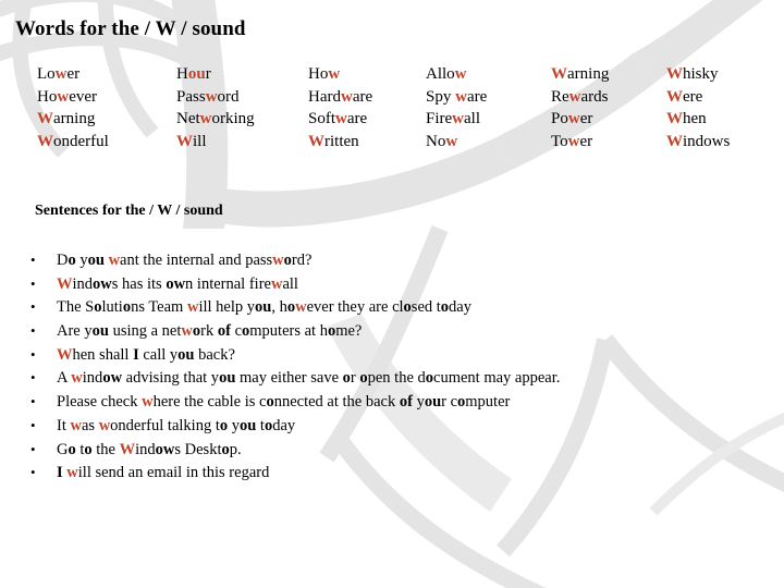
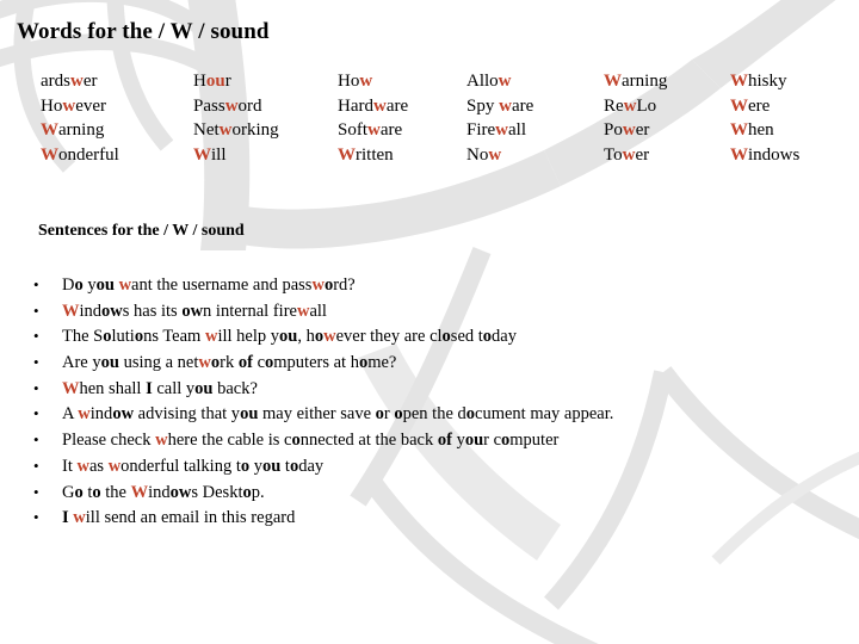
  Words for the / W / sound
- Lower
+ ardswer
  However
  Warning
  Wonderful
  Hour
  Password
  Networking
  Will
  How
  Hardware
  Software
  Written
  Allow
  Spy ware
  Firewall
  Now
  Warning
- Rewards
+ RewLo
  Power
  Tower
  Whisky
  Were
  When
  Windows
  Sentences for the / W / sound
  •
- Do you want the internal and password?
+ Do you want the username and password?
  •
  Windows has its own internal firewall
  •
  The Solutions Team will help you, however they are closed today
  •
  Are you using a network of computers at home?
  •
  When shall I call you back?
  •
  A window advising that you may either save or open the document may appear.
  •
  Please check where the cable is connected at the back of your computer
  •
  It was wonderful talking to you today
  •
  Go to the Windows Desktop.
  •
  I will send an email in this regard
